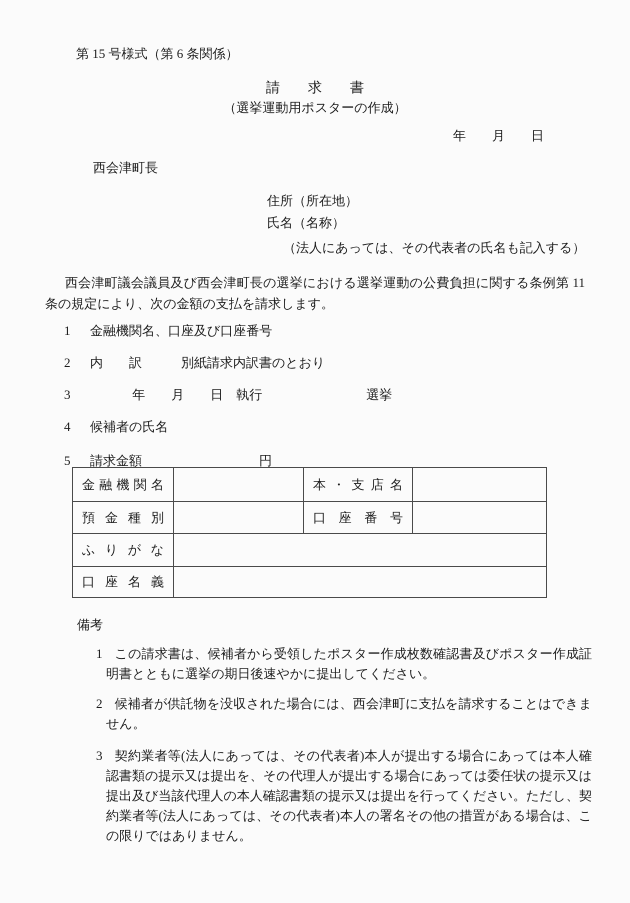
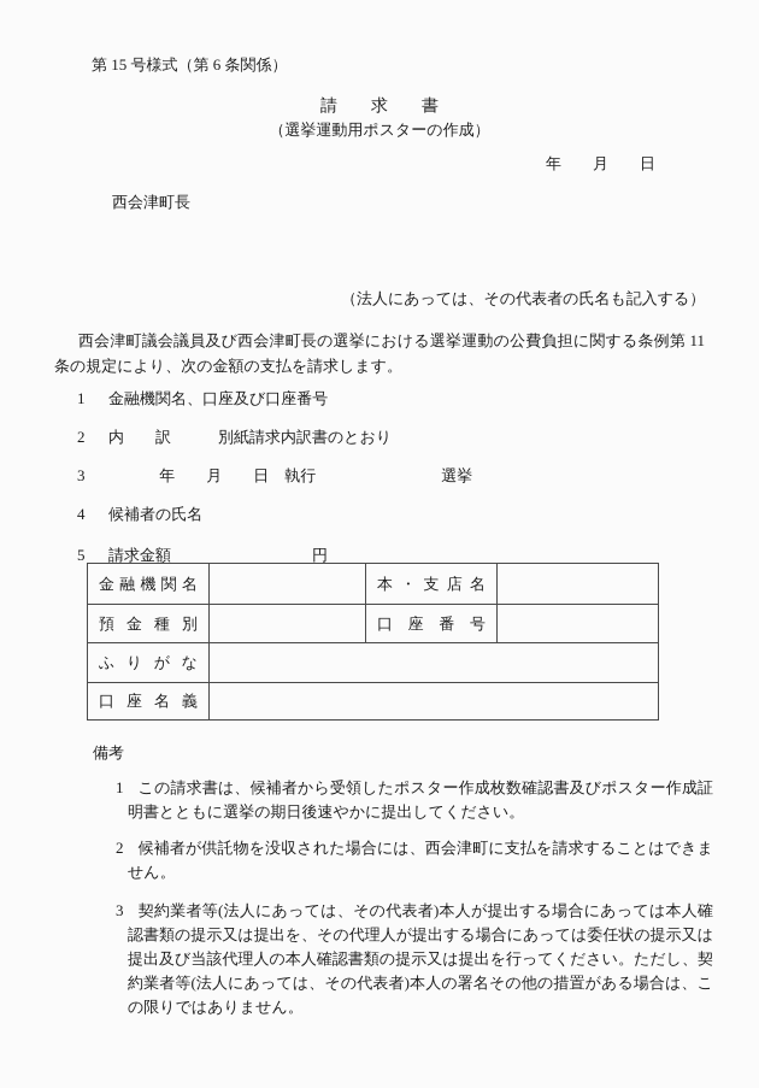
  第 15 号様式（第 6 条関係）
  請 求 書
  （選挙運動用ポスターの作成）
  年 月 日
  西会津町長
- 住所（所在地）
- 氏名（名称）
  （法人にあっては、その代表者の氏名も記入する）
  西会津町議会議員及び西会津町長の選挙における選挙運動の公費負担に関する条例第 11条の規定により、次の金額の支払を請求します。
  1 金融機関名、口座及び口座番号
  2 内 訳 別紙請求内訳書のとおり
  3 年 月 日 執行 選挙
  4 候補者の氏名
  5 請求金額 円
  金 融 機 関 名		本 ・ 支 店 名
  預 金 種 別		口 座 番 号
  ふ り が な
  口 座 名 義
  備考
  1 この請求書は、候補者から受領したポスター作成枚数確認書及びポスター作成証明書とともに選挙の期日後速やかに提出してください。
  2 候補者が供託物を没収された場合には、西会津町に支払を請求することはできません。
  3 契約業者等(法人にあっては、その代表者)本人が提出する場合にあっては本人確認書類の提示又は提出を、その代理人が提出する場合にあっては委任状の提示又は提出及び当該代理人の本人確認書類の提示又は提出を行ってください。ただし、契約業者等(法人にあっては、その代表者)本人の署名その他の措置がある場合は、この限りではありません。
